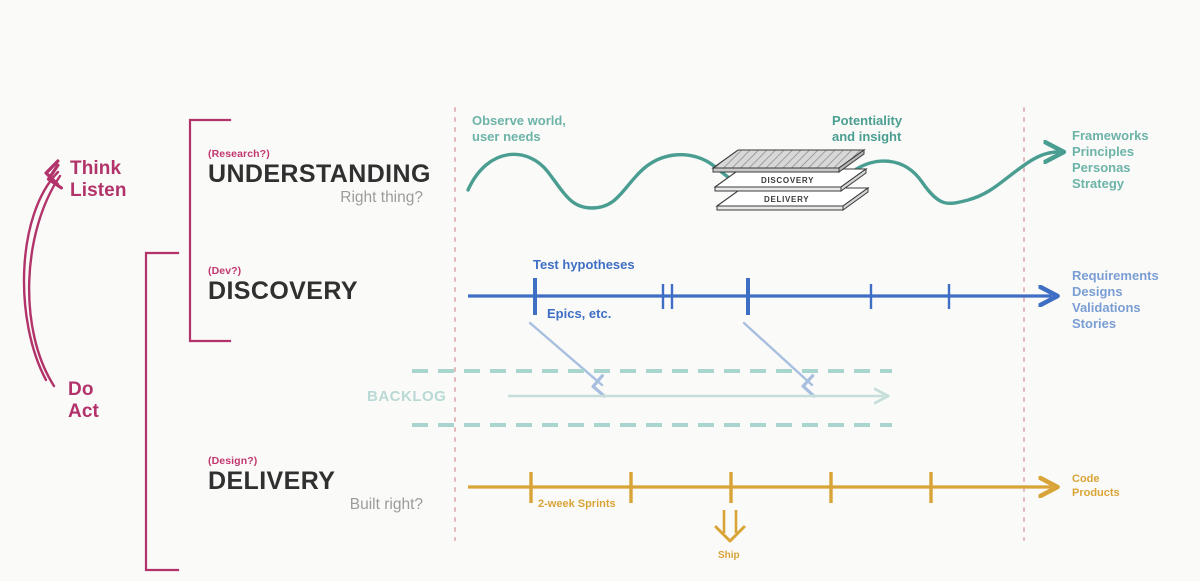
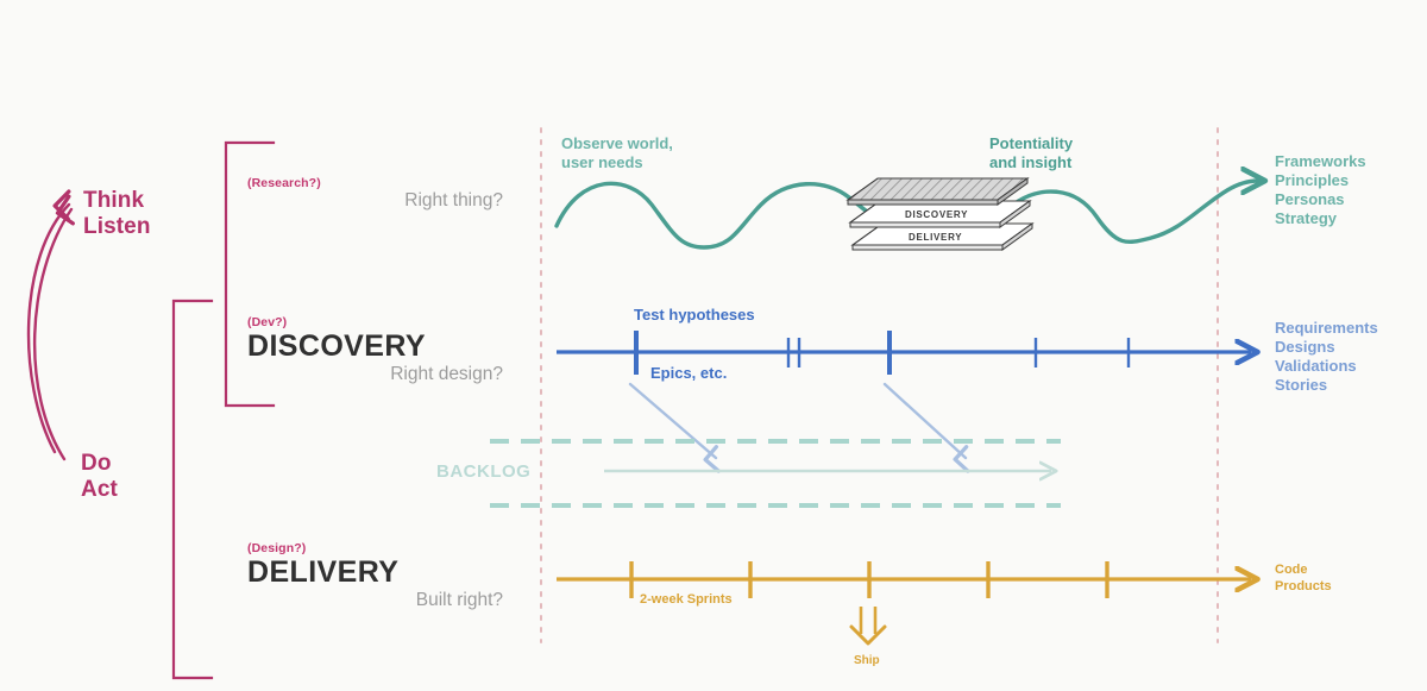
  Think
  Listen
  Do
  Act
  (Research?)
- UNDERSTANDING
  Right thing?
  (Dev?)
  DISCOVERY
+ Right design?
  (Design?)
  DELIVERY
  Built right?
  Observe world,
  user needs
  Potentiality
  and insight
  Frameworks
  Principles
  Personas
  Strategy
  DISCOVERY
  DELIVERY
  Test hypotheses
  Epics, etc.
  Requirements
  Designs
  Validations
  Stories
  BACKLOG
  2-week Sprints
  Ship
  Code
  Products
